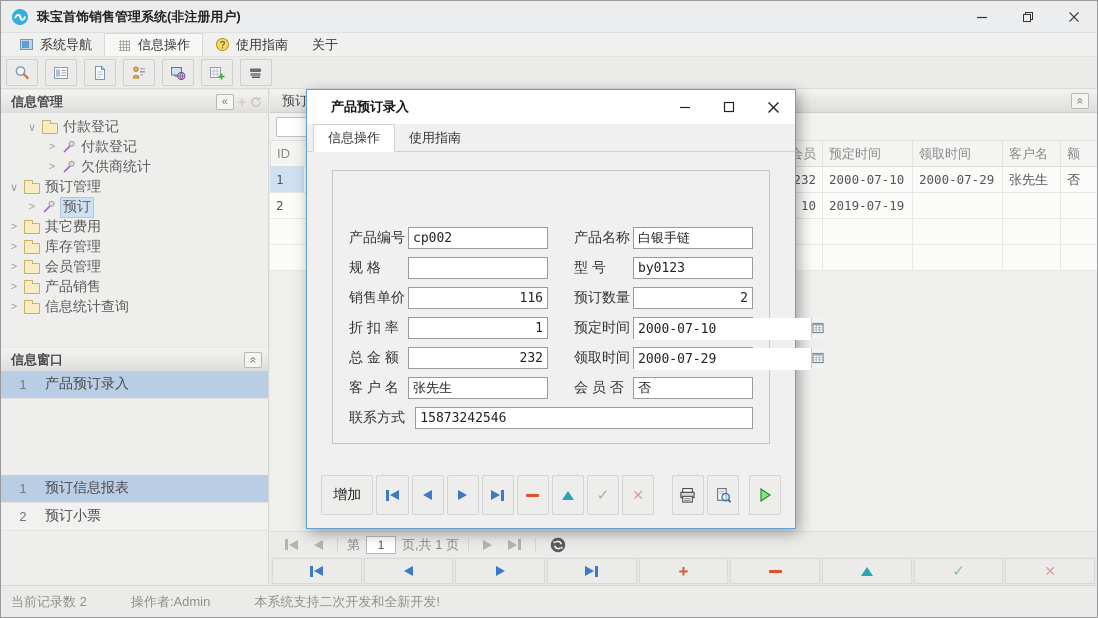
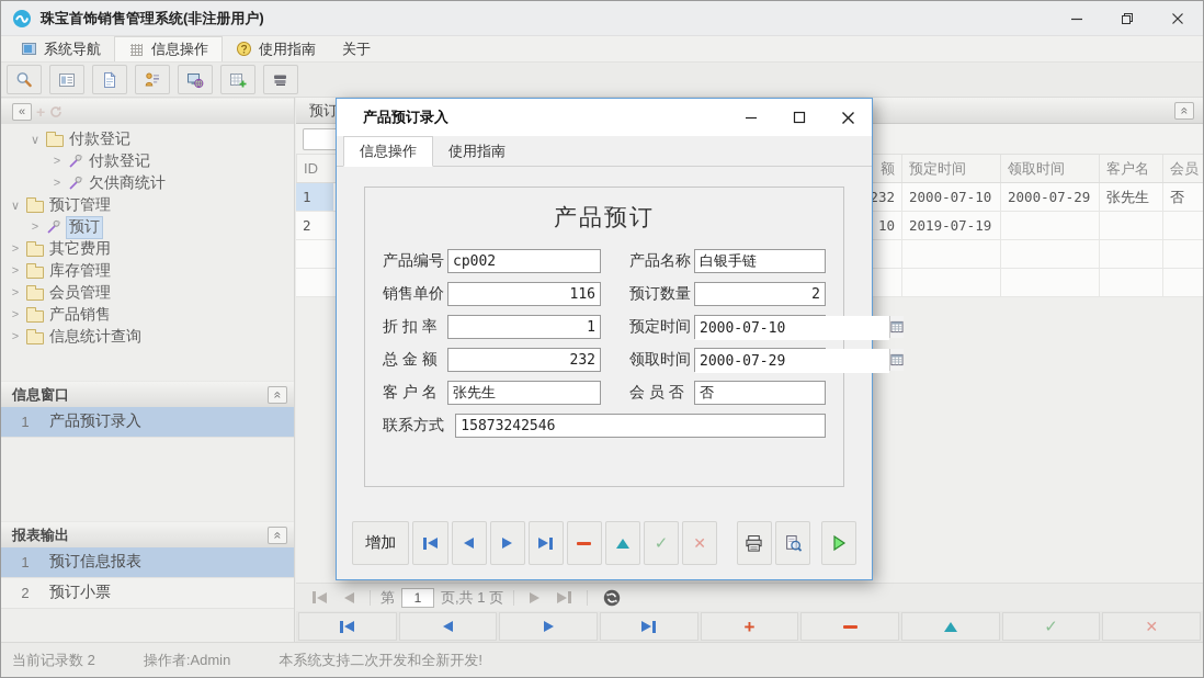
  珠宝首饰销售管理系统(非注册用户)
  系统导航
  信息操作
  使用指南
  关于
- 信息管理
  «
  +
  ∨
  付款登记
  >
  付款登记
  >
  欠供商统计
  ∨
  预订管理
  >
  预订
  >
  其它费用
  >
  库存管理
  >
  会员管理
  >
  产品销售
  >
  信息统计查询
  信息窗口
  1
  产品预订录入
+ 报表输出
  1
  预订信息报表
  2
  预订小票
  预订
  ID
- 会员
+ 额
  预定时间
  领取时间
  客户名
- 额
+ 会员
  1
  232
  2000-07-10
  2000-07-29
  张先生
  否
  2
  10
  2019-07-19
  第
  1
  页,共 1 页
  +
  ✓
  ✕
  当前记录数 2
  操作者:Admin
  本系统支持二次开发和全新开发!
  产品预订录入
  信息操作
  使用指南
+ 产品预订
  产品编号
  cp002
  产品名称
  白银手链
- 规 格
- 型 号
- by0123
  销售单价
  116
  预订数量
  2
  折 扣 率
  1
  预定时间
  2000-07-10
  总 金 额
  232
  领取时间
  2000-07-29
  客 户 名
  张先生
  会 员 否
  否
  联系方式
  15873242546
  增加
  ✓
  ✕
